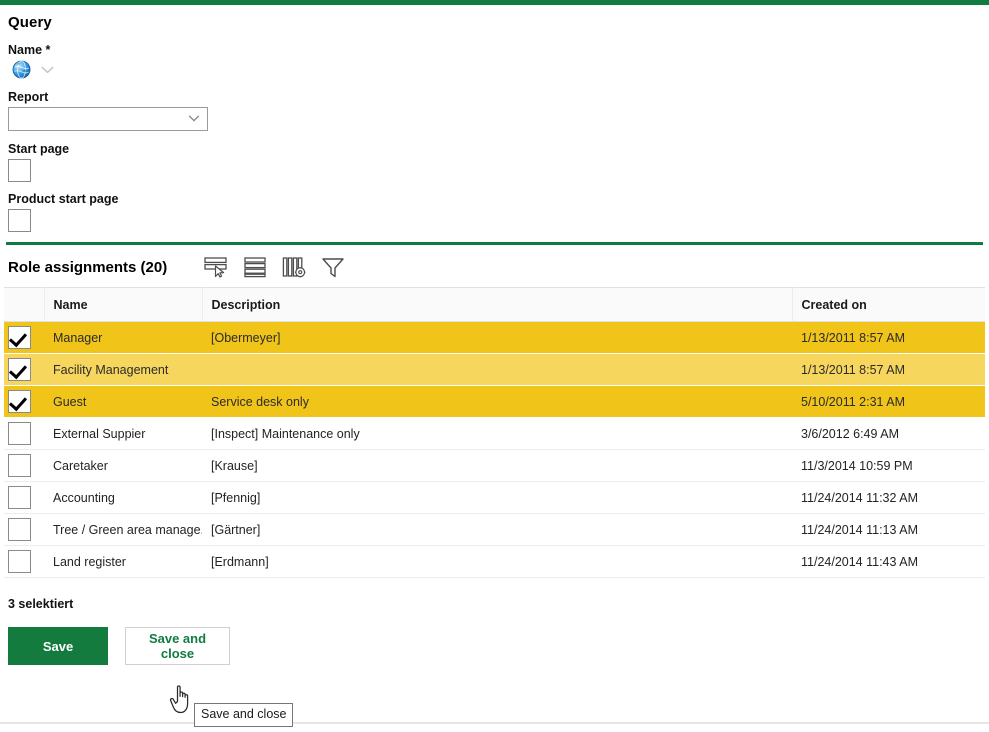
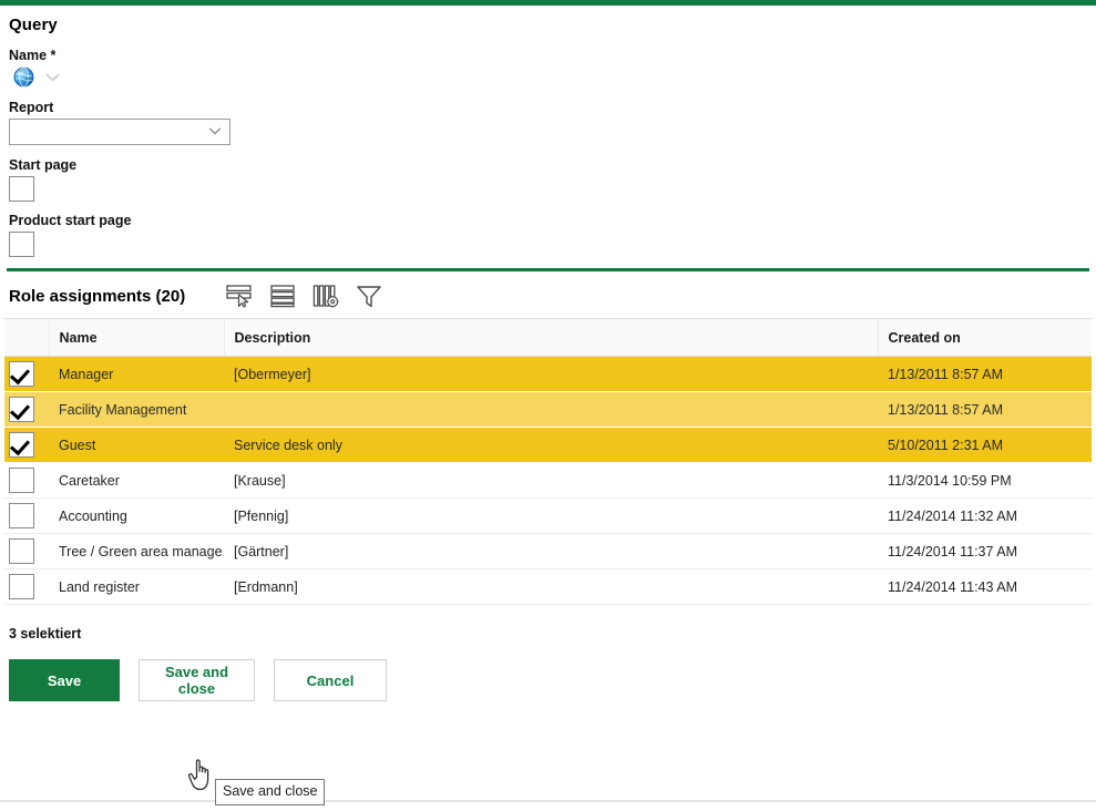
  Query
  Name *
  Report
  Start page
  Product start page
  Role assignments (20)
  	Name	Description	Created on
  	Manager	[Obermeyer]	1/13/2011 8:57 AM
  	Facility Management		1/13/2011 8:57 AM
  	Guest	Service desk only	5/10/2011 2:31 AM
- 	External Suppier	[Inspect] Maintenance only	3/6/2012 6:49 AM
  	Caretaker	[Krause]	11/3/2014 10:59 PM
  	Accounting	[Pfennig]	11/24/2014 11:32 AM
- 	Tree / Green area manage	[Gärtner]	11/24/2014 11:13 AM
+ 	Tree / Green area manage	[Gärtner]	11/24/2014 11:37 AM
  	Land register	[Erdmann]	11/24/2014 11:43 AM
  3 selektiert
  Save
  Save and close
+ Cancel
  Save and close
